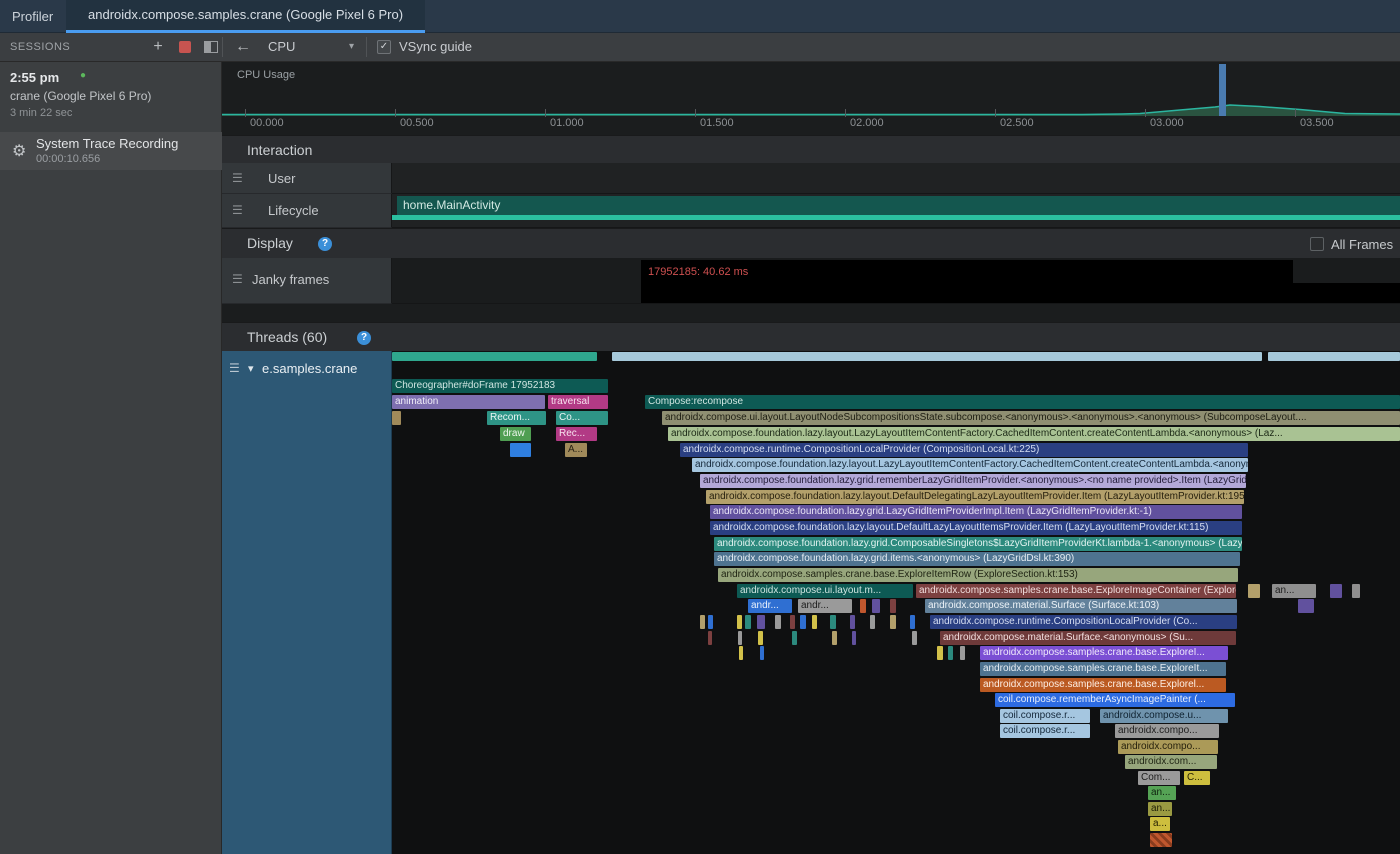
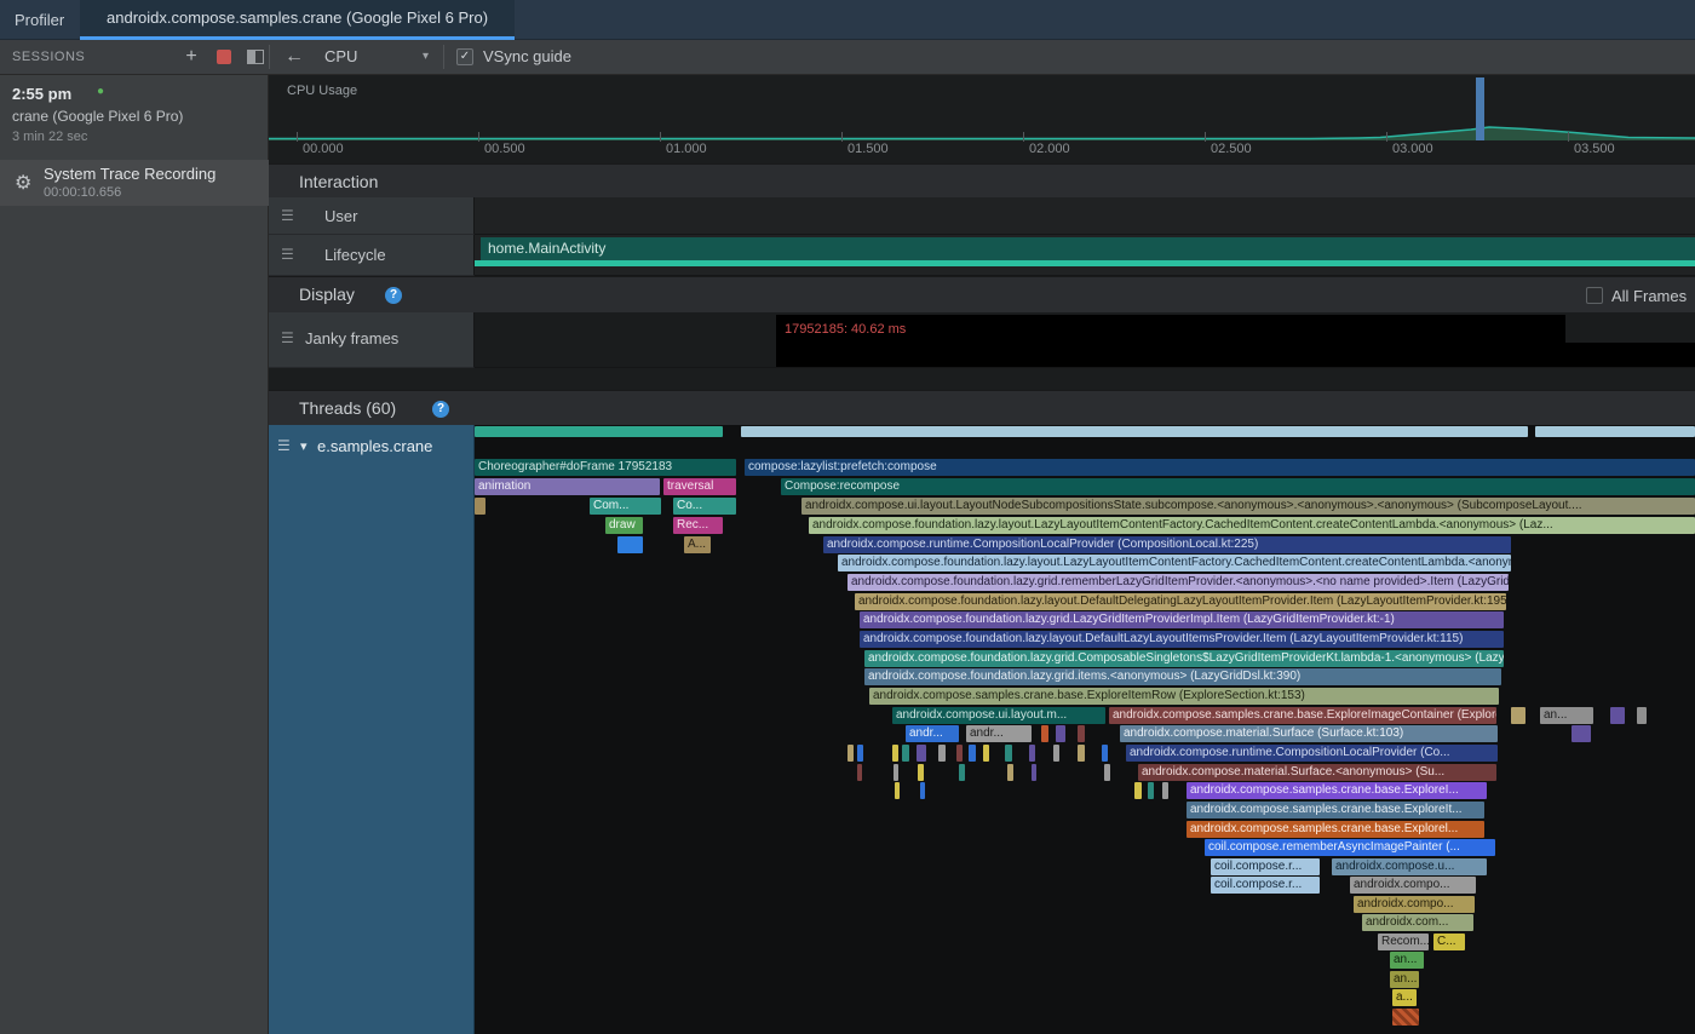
  Profiler
  androidx.compose.samples.crane (Google Pixel 6 Pro)
  SESSIONS
  +
  ←
  CPU
  ▾
  ✓
  VSync guide
  2:55 pm
  ●
  crane (Google Pixel 6 Pro)
  3 min 22 sec
  ⚙
  System Trace Recording
  00:00:10.656
  CPU Usage
  00.000
  00.500
  01.000
  01.500
  02.000
  02.500
  03.000
  03.500
  Interaction
  ☰
  User
  ☰
  Lifecycle
  home.MainActivity
  Display
  ?
  All Frames
  ☰
  Janky frames
  17952185: 40.62 ms
  Threads (60)
  ?
  ☰
  ▾
  e.samples.crane
  Choreographer#doFrame 17952183
+ compose:lazylist:prefetch:compose
  animation
  traversal
  Compose:recompose
- Recom...
+ Com...
  Co...
  androidx.compose.ui.layout.LayoutNodeSubcompositionsState.subcompose.<anonymous>.<anonymous>.<anonymous> (SubcomposeLayout....
  draw
  Rec...
  androidx.compose.foundation.lazy.layout.LazyLayoutItemContentFactory.CachedItemContent.createContentLambda.<anonymous> (Laz...
  A...
  androidx.compose.runtime.CompositionLocalProvider (CompositionLocal.kt:225)
  androidx.compose.foundation.lazy.layout.LazyLayoutItemContentFactory.CachedItemContent.createContentLambda.<anony
  androidx.compose.foundation.lazy.grid.rememberLazyGridItemProvider.<anonymous>.<no name provided>.Item (LazyGrid
  androidx.compose.foundation.lazy.layout.DefaultDelegatingLazyLayoutItemProvider.Item (LazyLayoutItemProvider.kt:195
  androidx.compose.foundation.lazy.grid.LazyGridItemProviderImpl.Item (LazyGridItemProvider.kt:-1)
  androidx.compose.foundation.lazy.layout.DefaultLazyLayoutItemsProvider.Item (LazyLayoutItemProvider.kt:115)
  androidx.compose.foundation.lazy.grid.ComposableSingletons$LazyGridItemProviderKt.lambda-1.<anonymous> (Lazy
  androidx.compose.foundation.lazy.grid.items.<anonymous> (LazyGridDsl.kt:390)
  androidx.compose.samples.crane.base.ExploreItemRow (ExploreSection.kt:153)
  androidx.compose.ui.layout.m...
  androidx.compose.samples.crane.base.ExploreImageContainer (Explor
  an...
  andr...
  andr...
  androidx.compose.material.Surface (Surface.kt:103)
  androidx.compose.runtime.CompositionLocalProvider (Co...
  androidx.compose.material.Surface.<anonymous> (Su...
  androidx.compose.samples.crane.base.ExploreI...
  androidx.compose.samples.crane.base.ExploreIt...
  androidx.compose.samples.crane.base.Explorel...
  coil.compose.rememberAsyncImagePainter (...
  coil.compose.r...
  androidx.compose.u...
  coil.compose.r...
  androidx.compo...
  androidx.compo...
  androidx.com...
- Com...
+ Recom...
  C...
  an...
  an...
  a...
